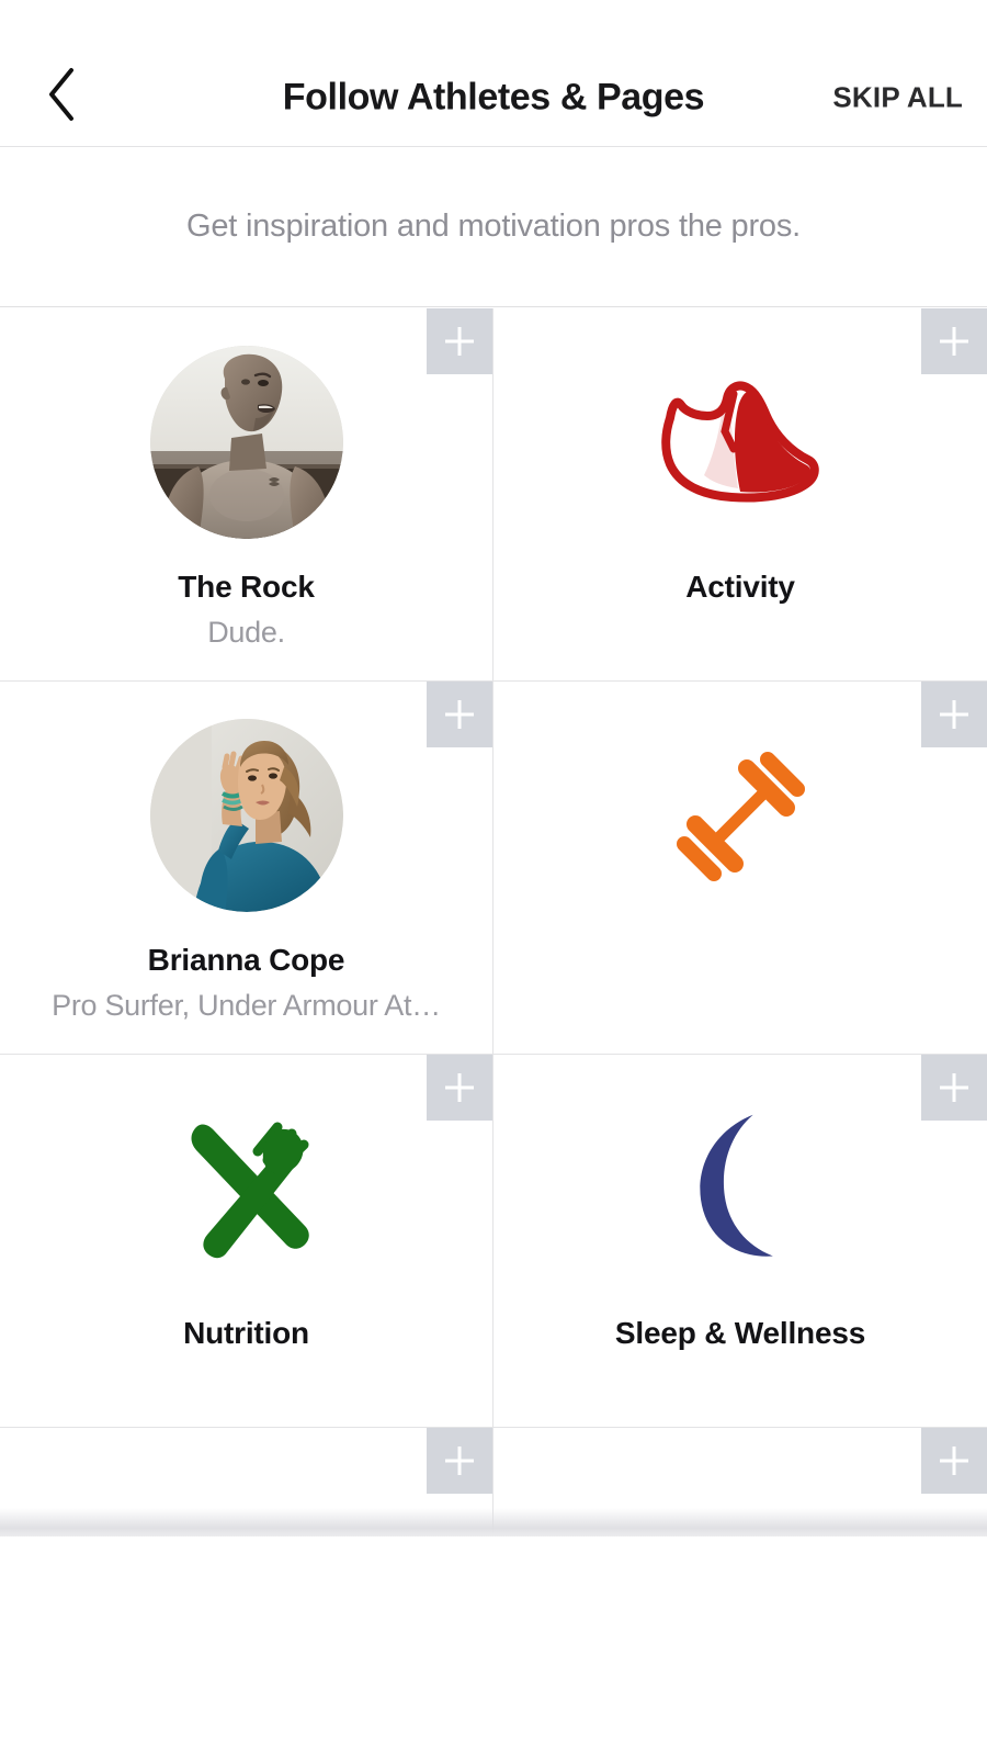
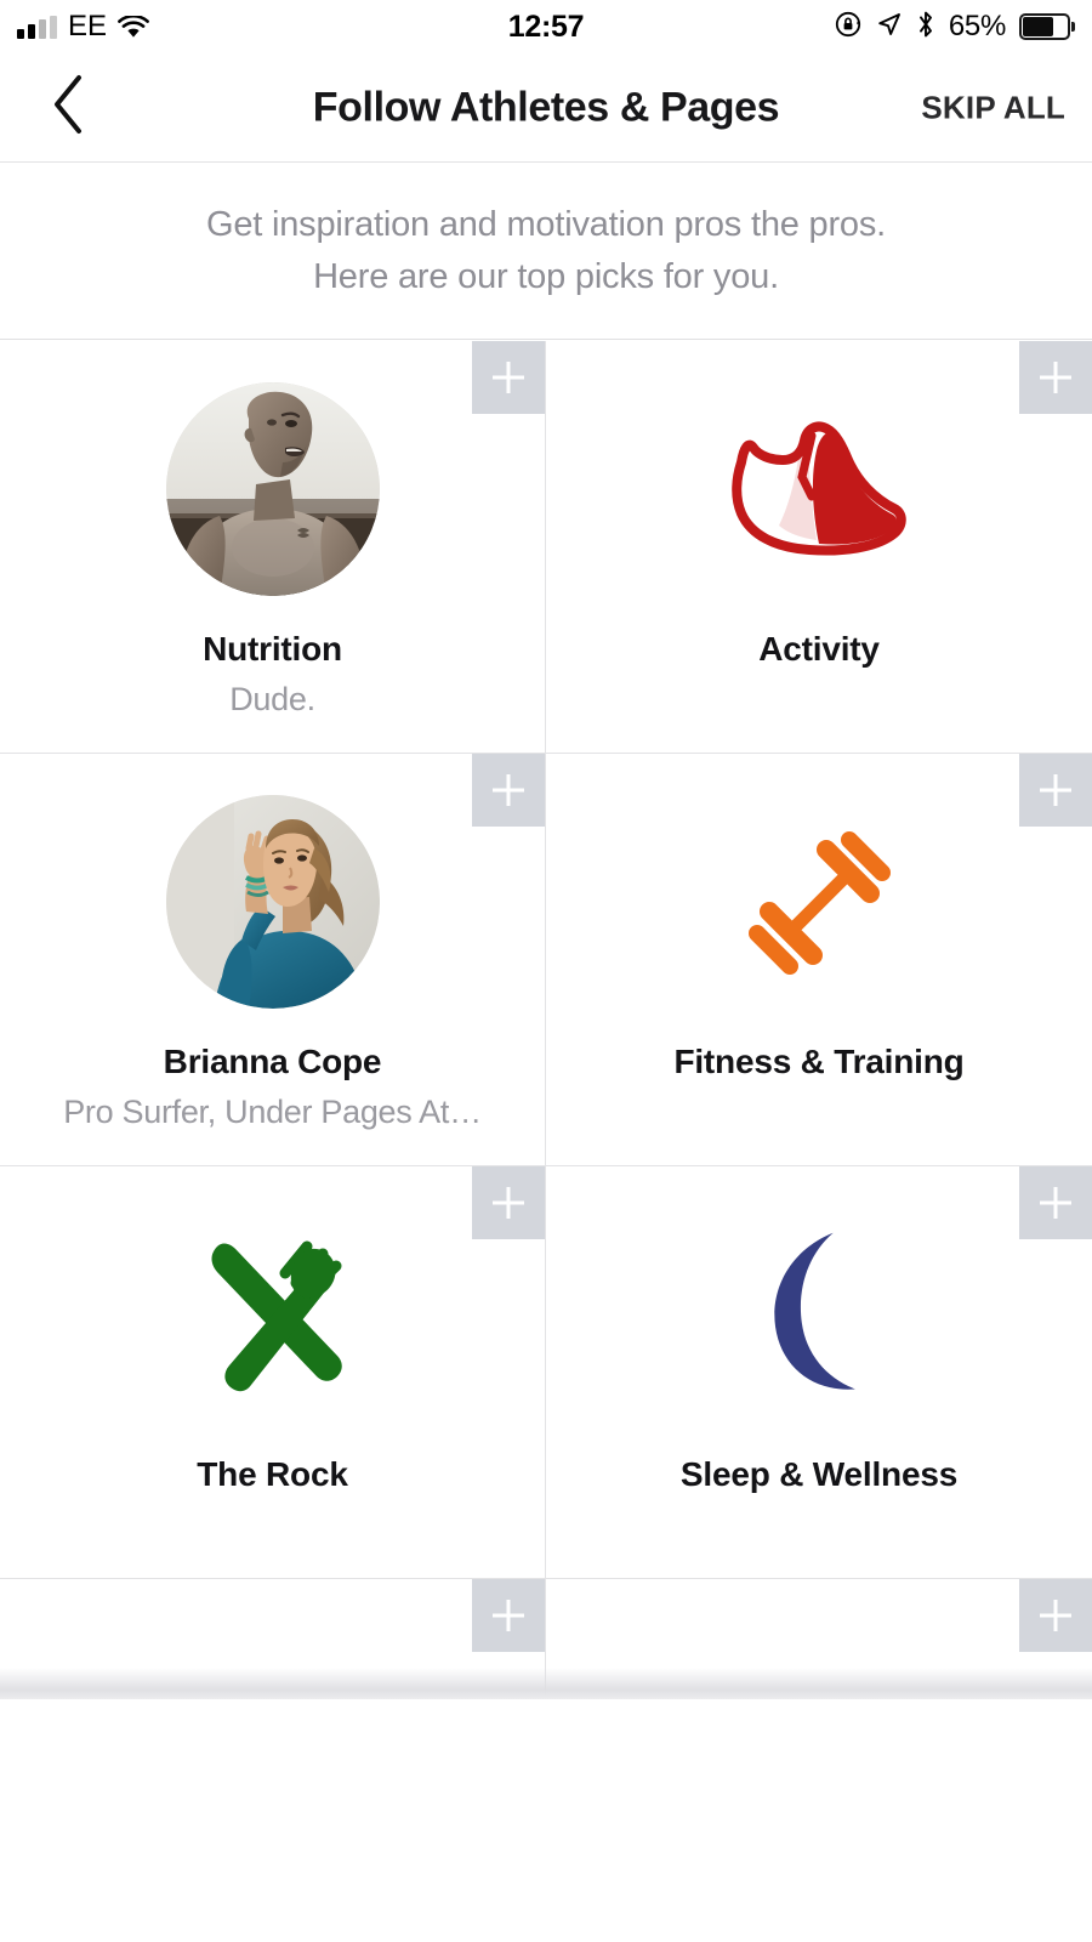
+ EE
+ 12:57
+ 65%
  Follow Athletes & Pages
  SKIP ALL
  Get inspiration and motivation pros the pros.
+ Here are our top picks for you.
- The Rock
+ Nutrition
  Dude.
  Brianna Cope
- Pro Surfer, Under Armour At…
+ Pro Surfer, Under Pages At…
- Nutrition
+ The Rock
  Activity
+ Fitness & Training
  Sleep & Wellness
